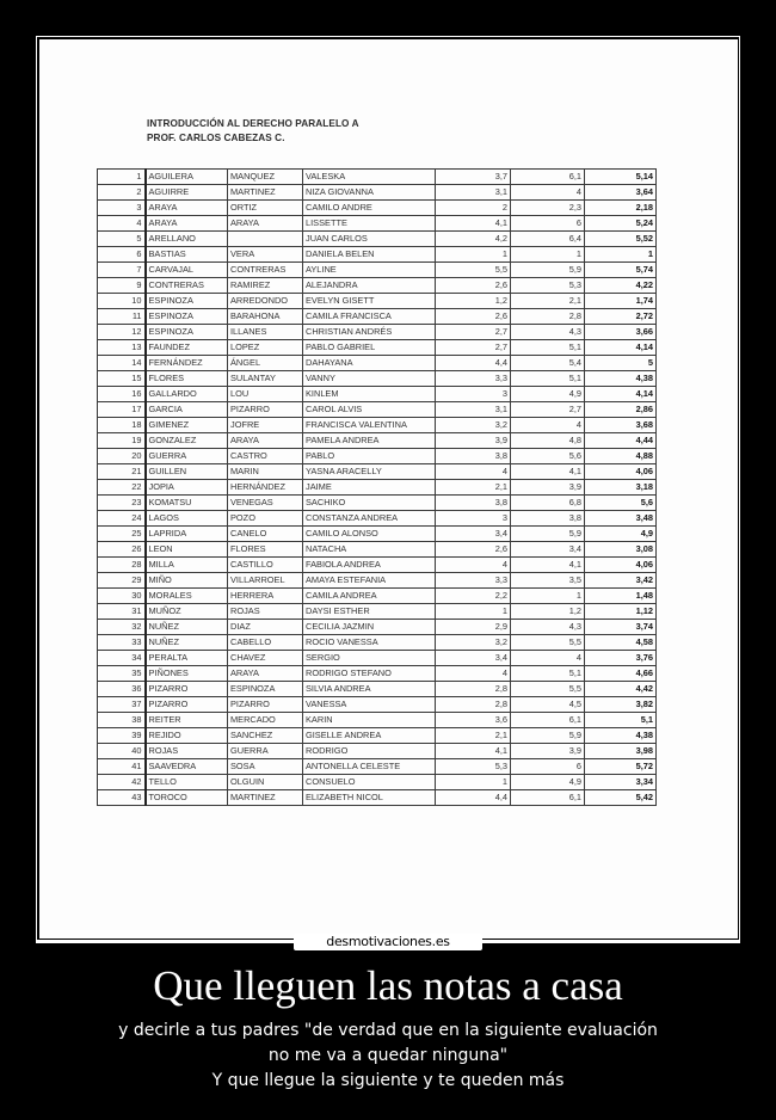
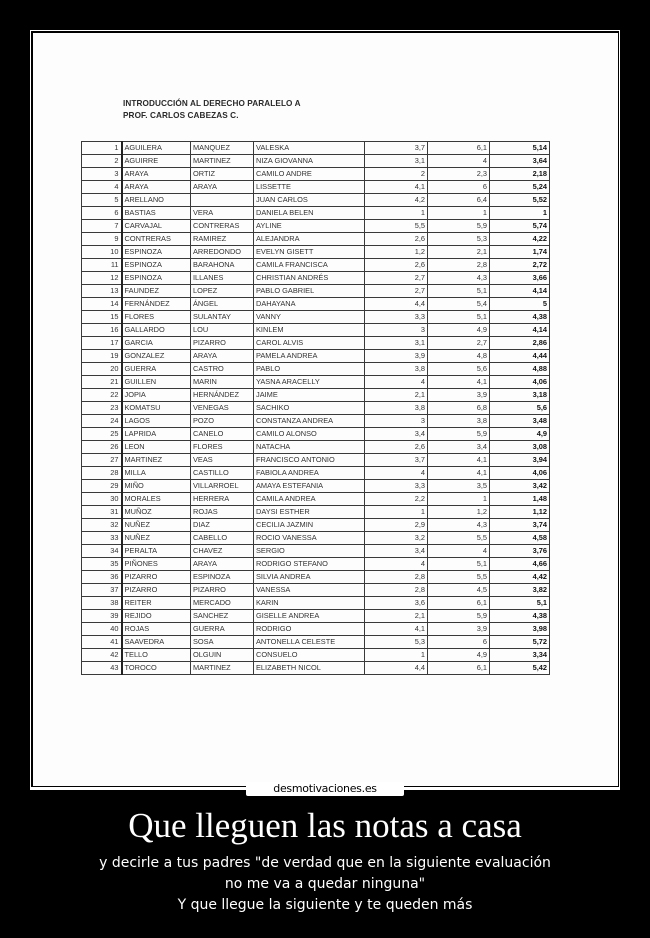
  INTRODUCCIÓN AL DERECHO PARALELO A
  PROF. CARLOS CABEZAS C.
  1	AGUILERA	MANQUEZ	VALESKA	3,7	6,1	5,14
  2	AGUIRRE	MARTINEZ	NIZA GIOVANNA	3,1	4	3,64
  3	ARAYA	ORTIZ	CAMILO ANDRE	2	2,3	2,18
  4	ARAYA	ARAYA	LISSETTE	4,1	6	5,24
  5	ARELLANO		JUAN CARLOS	4,2	6,4	5,52
  6	BASTIAS	VERA	DANIELA BELEN	1	1	1
  7	CARVAJAL	CONTRERAS	AYLINE	5,5	5,9	5,74
  9	CONTRERAS	RAMIREZ	ALEJANDRA	2,6	5,3	4,22
  10	ESPINOZA	ARREDONDO	EVELYN GISETT	1,2	2,1	1,74
  11	ESPINOZA	BARAHONA	CAMILA FRANCISCA	2,6	2,8	2,72
  12	ESPINOZA	ILLANES	CHRISTIAN ANDRÉS	2,7	4,3	3,66
  13	FAUNDEZ	LOPEZ	PABLO GABRIEL	2,7	5,1	4,14
  14	FERNÁNDEZ	ÁNGEL	DAHAYANA	4,4	5,4	5
  15	FLORES	SULANTAY	VANNY	3,3	5,1	4,38
  16	GALLARDO	LOU	KINLEM	3	4,9	4,14
  17	GARCIA	PIZARRO	CAROL ALVIS	3,1	2,7	2,86
- 18	GIMENEZ	JOFRE	FRANCISCA VALENTINA	3,2	4	3,68
  19	GONZALEZ	ARAYA	PAMELA ANDREA	3,9	4,8	4,44
  20	GUERRA	CASTRO	PABLO	3,8	5,6	4,88
  21	GUILLEN	MARIN	YASNA ARACELLY	4	4,1	4,06
  22	JOPIA	HERNÁNDEZ	JAIME	2,1	3,9	3,18
  23	KOMATSU	VENEGAS	SACHIKO	3,8	6,8	5,6
  24	LAGOS	POZO	CONSTANZA ANDREA	3	3,8	3,48
  25	LAPRIDA	CANELO	CAMILO ALONSO	3,4	5,9	4,9
  26	LEON	FLORES	NATACHA	2,6	3,4	3,08
+ 27	MARTINEZ	VEAS	FRANCISCO ANTONIO	3,7	4,1	3,94
  28	MILLA	CASTILLO	FABIOLA ANDREA	4	4,1	4,06
  29	MIÑO	VILLARROEL	AMAYA ESTEFANIA	3,3	3,5	3,42
  30	MORALES	HERRERA	CAMILA ANDREA	2,2	1	1,48
  31	MUÑOZ	ROJAS	DAYSI ESTHER	1	1,2	1,12
  32	NUÑEZ	DIAZ	CECILIA JAZMIN	2,9	4,3	3,74
  33	NUÑEZ	CABELLO	ROCIO VANESSA	3,2	5,5	4,58
  34	PERALTA	CHAVEZ	SERGIO	3,4	4	3,76
  35	PIÑONES	ARAYA	RODRIGO STEFANO	4	5,1	4,66
  36	PIZARRO	ESPINOZA	SILVIA ANDREA	2,8	5,5	4,42
  37	PIZARRO	PIZARRO	VANESSA	2,8	4,5	3,82
  38	REITER	MERCADO	KARIN	3,6	6,1	5,1
  39	REJIDO	SANCHEZ	GISELLE ANDREA	2,1	5,9	4,38
  40	ROJAS	GUERRA	RODRIGO	4,1	3,9	3,98
  41	SAAVEDRA	SOSA	ANTONELLA CELESTE	5,3	6	5,72
  42	TELLO	OLGUIN	CONSUELO	1	4,9	3,34
  43	TOROCO	MARTINEZ	ELIZABETH NICOL	4,4	6,1	5,42
  desmotivaciones.es
  Que lleguen las notas a casa
  y decirle a tus padres "de verdad que en la siguiente evaluación
  no me va a quedar ninguna"
  Y que llegue la siguiente y te queden más
